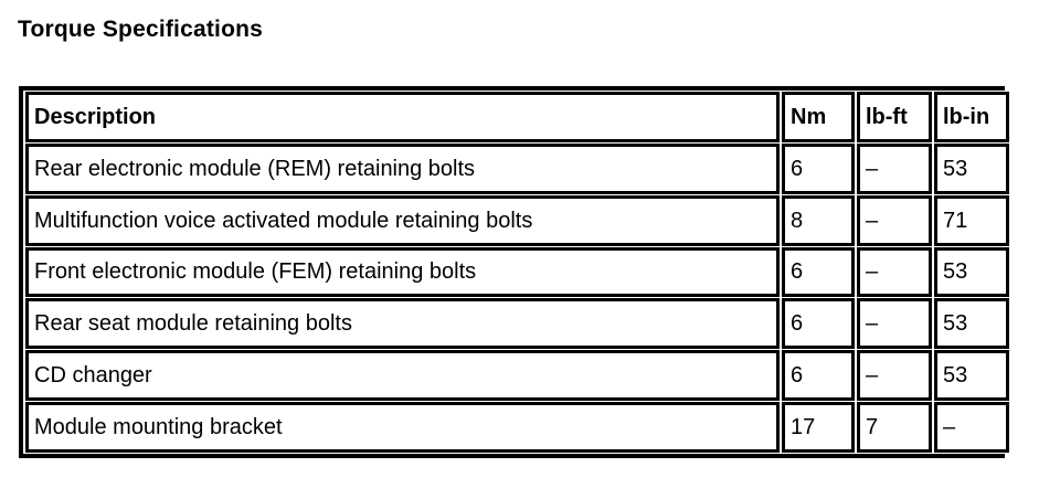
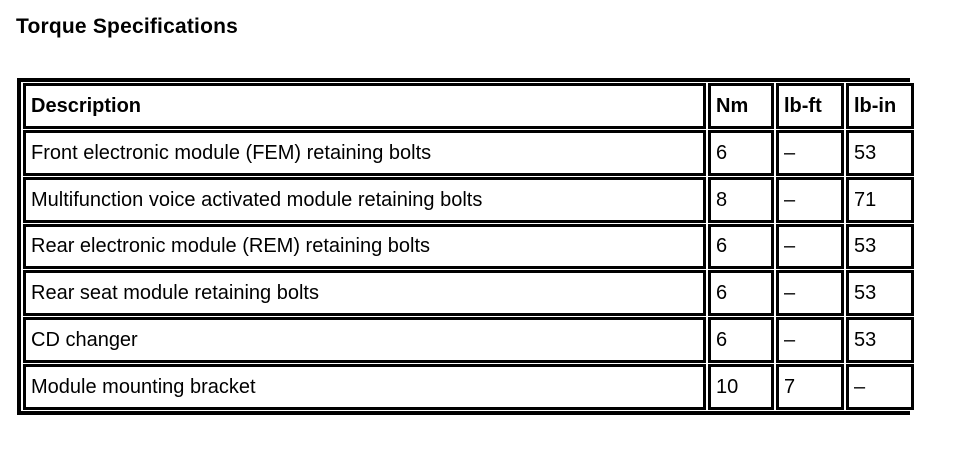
  Torque Specifications
  Description	Nm	lb-ft	lb-in
- Rear electronic module (REM) retaining bolts	6	–	53
+ Front electronic module (FEM) retaining bolts	6	–	53
  Multifunction voice activated module retaining bolts	8	–	71
- Front electronic module (FEM) retaining bolts	6	–	53
+ Rear electronic module (REM) retaining bolts	6	–	53
  Rear seat module retaining bolts	6	–	53
  CD changer	6	–	53
- Module mounting bracket	17	7	–
+ Module mounting bracket	10	7	–
